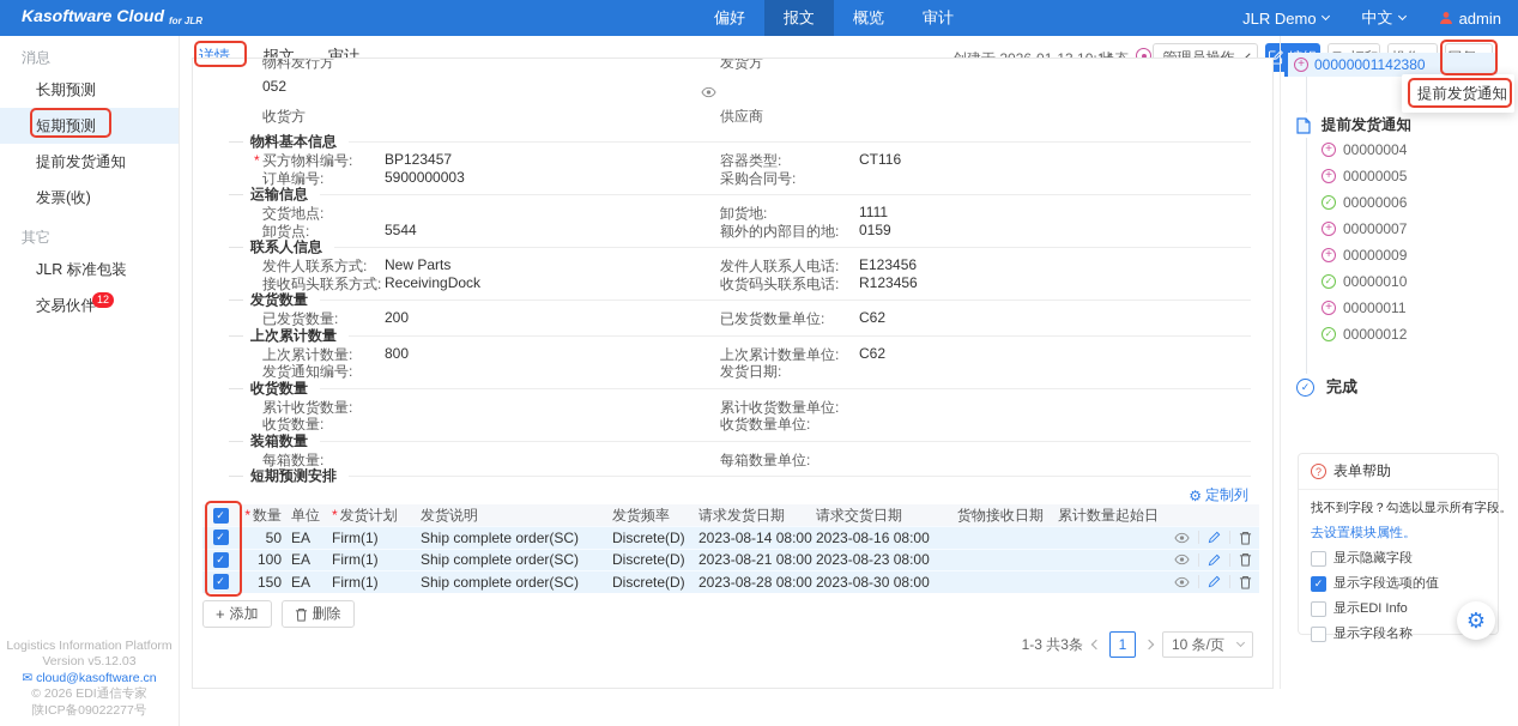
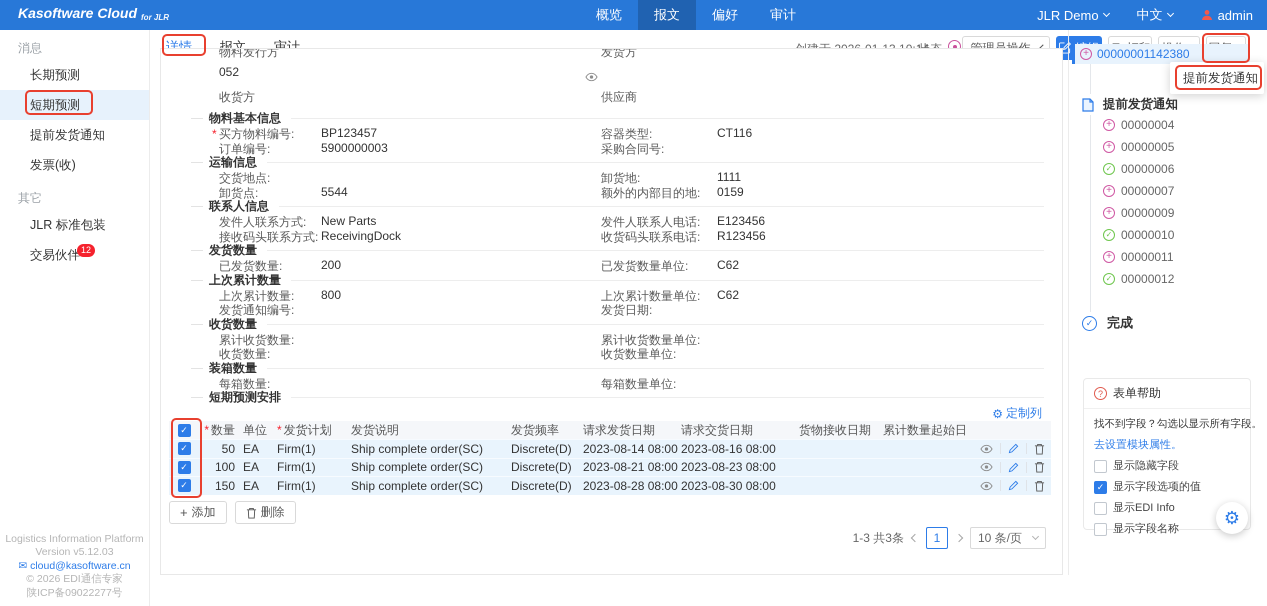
  Kasoftware Cloud for JLR
- 偏好
+ 概览
  报文
- 概览
+ 偏好
  审计
  JLR Demo
  中文
  admin
  消息
  长期预测
  短期预测
  提前发货通知
  发票(收)
  其它
  JLR 标准包装
  交易伙伴12
  Logistics Information Platform
  Version v5.12.03
  ✉ cloud@kasoftware.cn
  © 2026 EDI通信专家
  陕ICP备09022277号
  详情
  报文
  审计
  提前发货通知
  物料发行方
  052
  收货方
  发货方
  供应商
  物料基本信息
  买方物料编号:
  BP123457
  容器类型:
  CT116
  订单编号:
  5900000003
  采购合同号:
  运输信息
  交货地点:
  卸货地:
  1111
  卸货点:
  5544
  额外的内部目的地:
  0159
  联系人信息
  发件人联系方式:
  New Parts
  发件人联系人电话:
  E123456
  接收码头联系方式:
  ReceivingDock
  收货码头联系电话:
  R123456
  发货数量
  已发货数量:
  200
  已发货数量单位:
  C62
  上次累计数量
  上次累计数量:
  800
  上次累计数量单位:
  C62
  发货通知编号:
  发货日期:
  收货数量
  累计收货数量:
  累计收货数量单位:
  收货数量:
  收货数量单位:
  装箱数量
  每箱数量:
  每箱数量单位:
  短期预测安排
  ⚙
  定制列
  数量
  单位
  发货计划
  发货说明
  发货频率
  请求发货日期
  请求交货日期
  货物接收日期
  累计数量起始日
  50
  EA
  Firm(1)
  Ship complete order(SC)
  Discrete(D)
  2023-08-14 08:00
  2023-08-16 08:00
  100
  EA
  Firm(1)
  Ship complete order(SC)
  Discrete(D)
  2023-08-21 08:00
  2023-08-23 08:00
  150
  EA
  Firm(1)
  Ship complete order(SC)
  Discrete(D)
  2023-08-28 08:00
  2023-08-30 08:00
  添加
  删除
  1-3 共3条
  1
  10 条/页
  00000001142380
  提前发货通知
  00000004
  00000005
  00000006
  00000007
  00000009
  00000010
  00000011
  00000012
  完成
  表单帮助
  找不到字段？勾选以显示所有字段。
  去设置模块属性。
  显示隐藏字段
  显示字段选项的值
  显示EDI Info
  显示字段名称
  ⚙
